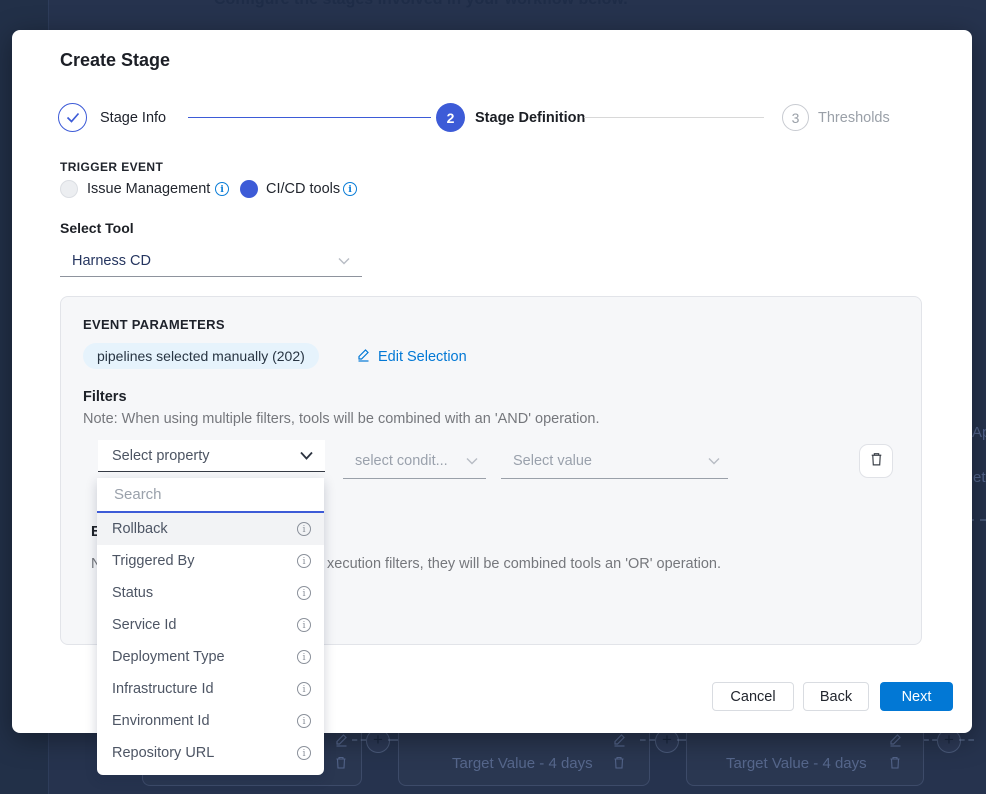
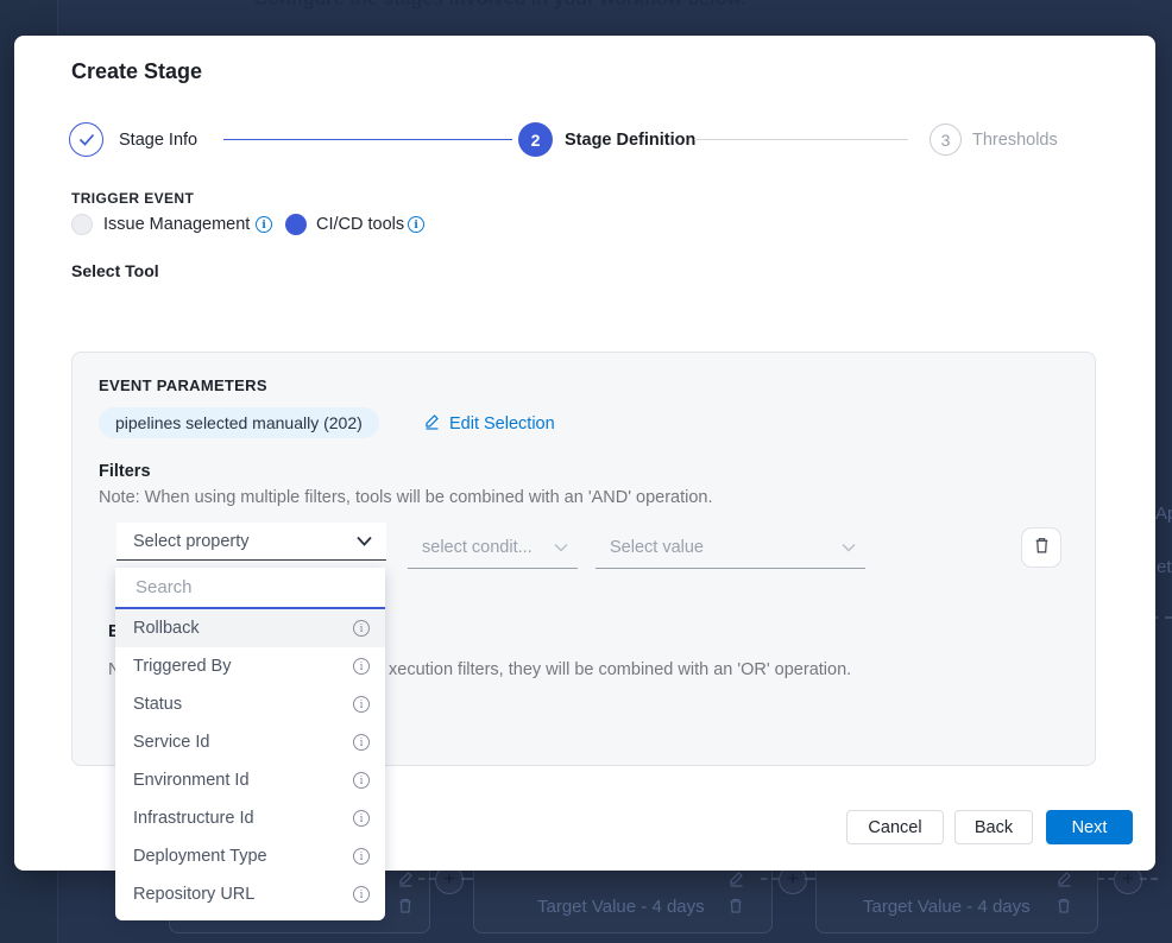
  +
  Target Value - 4 days
  +
  Target Value - 4 days
  +
  et
  Create Stage
  Stage Info
  2
  Stage Definition
  3
  Thresholds
  TRIGGER EVENT
  Issue Management
  i
  CI/CD tools
  i
  Select Tool
- Harness CD
  EVENT PARAMETERS
  pipelines selected manually (202)
  Edit Selection
  Filters
  Note: When using multiple filters, tools will be combined with an 'AND' operation.
  Select property
  select condit...
  Select value
  E
- xecution filters, they will be combined tools an 'OR' operation.
+ xecution filters, they will be combined with an 'OR' operation.
  Search
  Rollback
  i
  Triggered By
  i
  Status
  i
  Service Id
  i
- Deployment Type
+ Environment Id
  i
  Infrastructure Id
  i
- Environment Id
+ Deployment Type
  i
  Repository URL
  i
  Cancel
  Back
  Next
